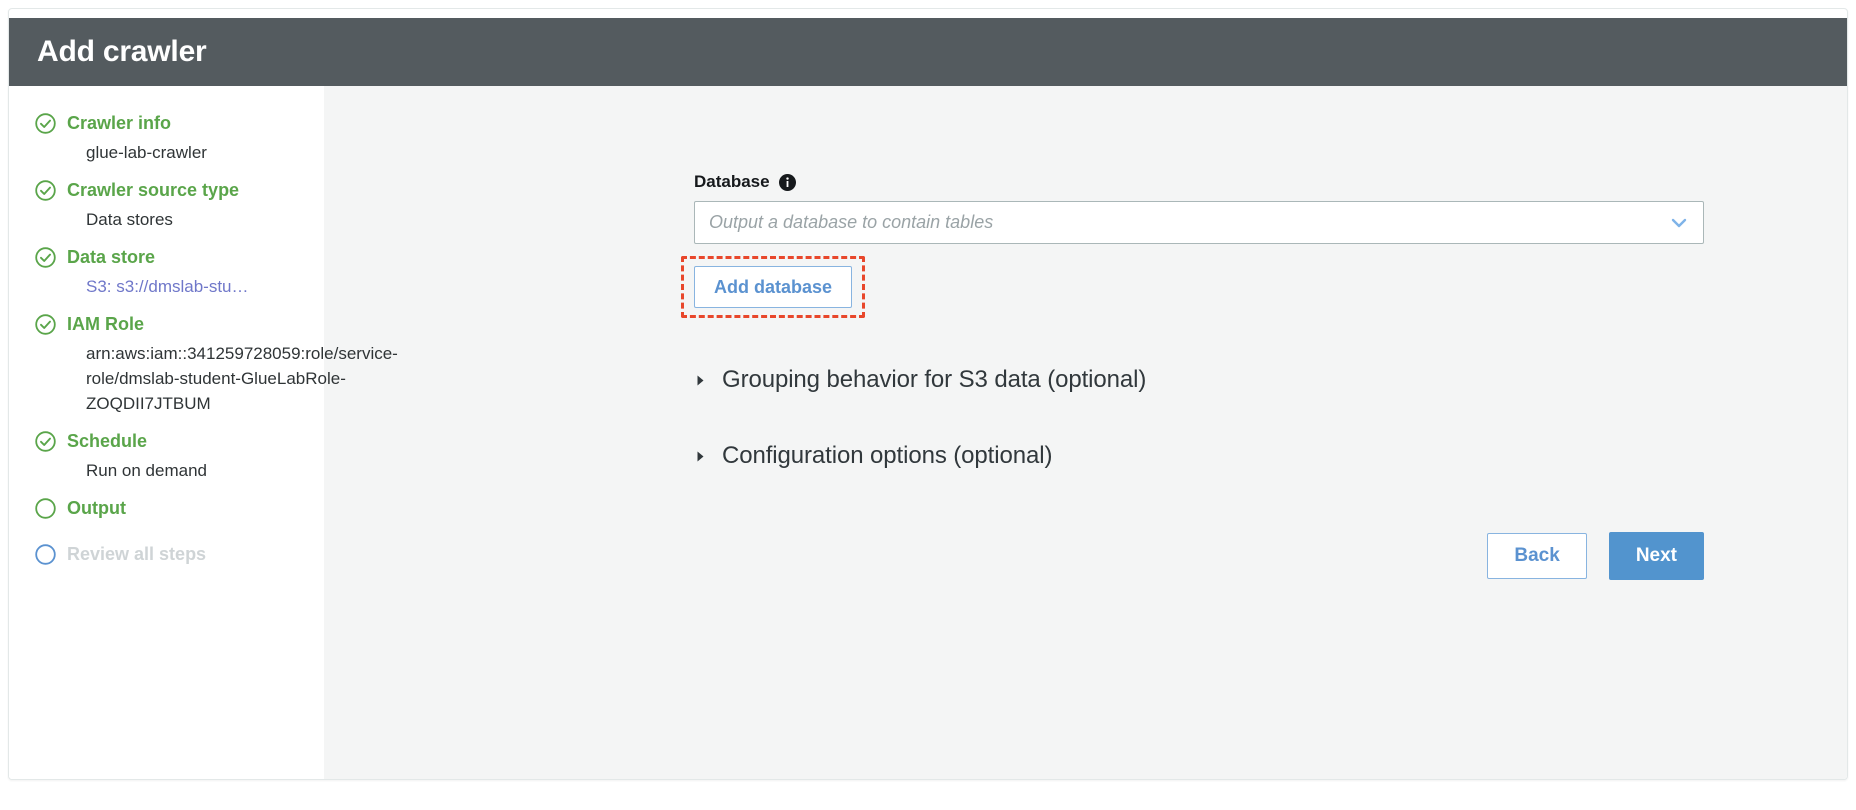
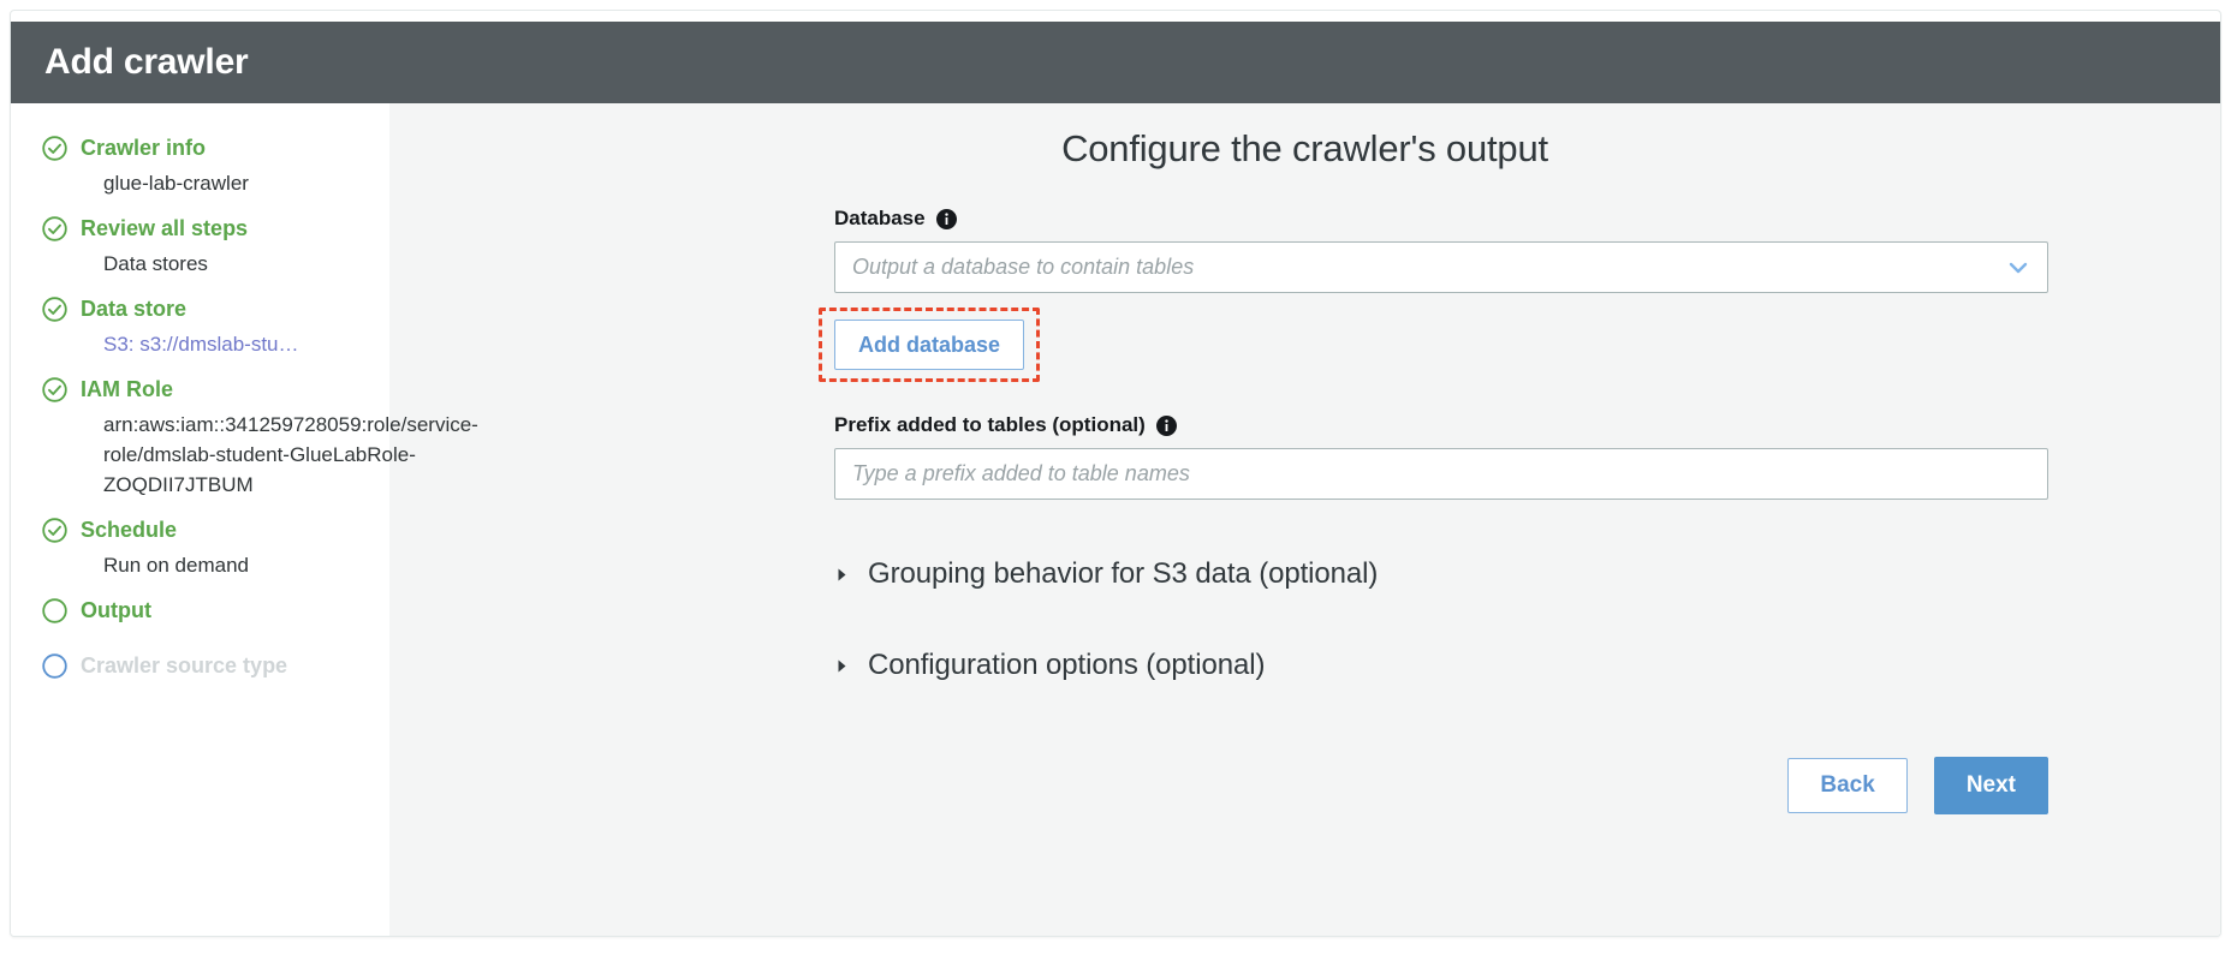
  Add crawler
+ Configure the crawler's output
  Database
  Output a database to contain tables
  Add database
+ Prefix added to tables (optional)
+ Type a prefix added to table names
  Grouping behavior for S3 data (optional)
  Configuration options (optional)
  Back
  Next
  Crawler info
  glue-lab-crawler
- Crawler source type
+ Review all steps
  Data stores
  Data store
  S3: s3://dmslab-stu…
  IAM Role
  arn:aws:iam::341259728059:role/service-role/dmslab-student-GlueLabRole-ZOQDII7JTBUM
  Schedule
  Run on demand
  Output
- Review all steps
+ Crawler source type
